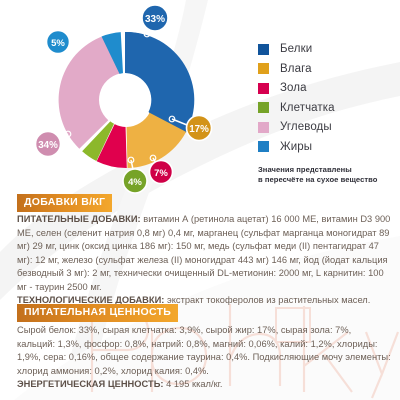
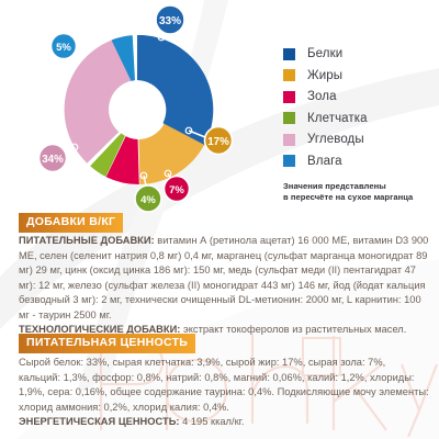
  33%
  5%
  34%
  17%
  4%
  7%
  Белки
- Влага
+ Жиры
  Зола
  Клетчатка
  Углеводы
- Жиры
+ Влага
  Значения представлены
- в пересчёте на сухое вещество
+ в пересчёте на сухое марганца
  ДОБАВКИ В/КГ
  ПИТАТЕЛЬНЫЕ ДОБАВКИ: витамин А (ретинола ацетат) 16 000 МЕ, витамин D3 900 МЕ, селен (селенит натрия 0,8 мг) 0,4 мг, марганец (сульфат марганца моногидрат 89 мг) 29 мг, цинк (оксид цинка 186 мг): 150 мг, медь (сульфат меди (II) пентагидрат 47 мг): 12 мг, железо (сульфат железа (II) моногидрат 443 мг) 146 мг, йод (йодат кальция безводный 3 мг): 2 мг, технически очищенный DL-метионин: 2000 мг, L карнитин: 100 мг - таурин 2500 мг.
  ТЕХНОЛОГИЧЕСКИЕ ДОБАВКИ: экстракт токоферолов из растительных масел.
  ПИТАТЕЛЬНАЯ ЦЕННОСТЬ
  Сырой белок: 33%, сырая клетчатка: 3,9%, сырой жир: 17%, сырая зола: 7%, кальций: 1,3%, фосфор: 0,8%, натрий: 0,8%, магний: 0,06%, калий: 1,2%, хлориды: 1,9%, сера: 0,16%, общее содержание таурина: 0,4%. Подкисляющие мочу элементы: хлорид аммония: 0,2%, хлорид калия: 0,4%.
  ЭНЕРГЕТИЧЕСКАЯ ЦЕННОСТЬ: 4 195 ккал/кг.
